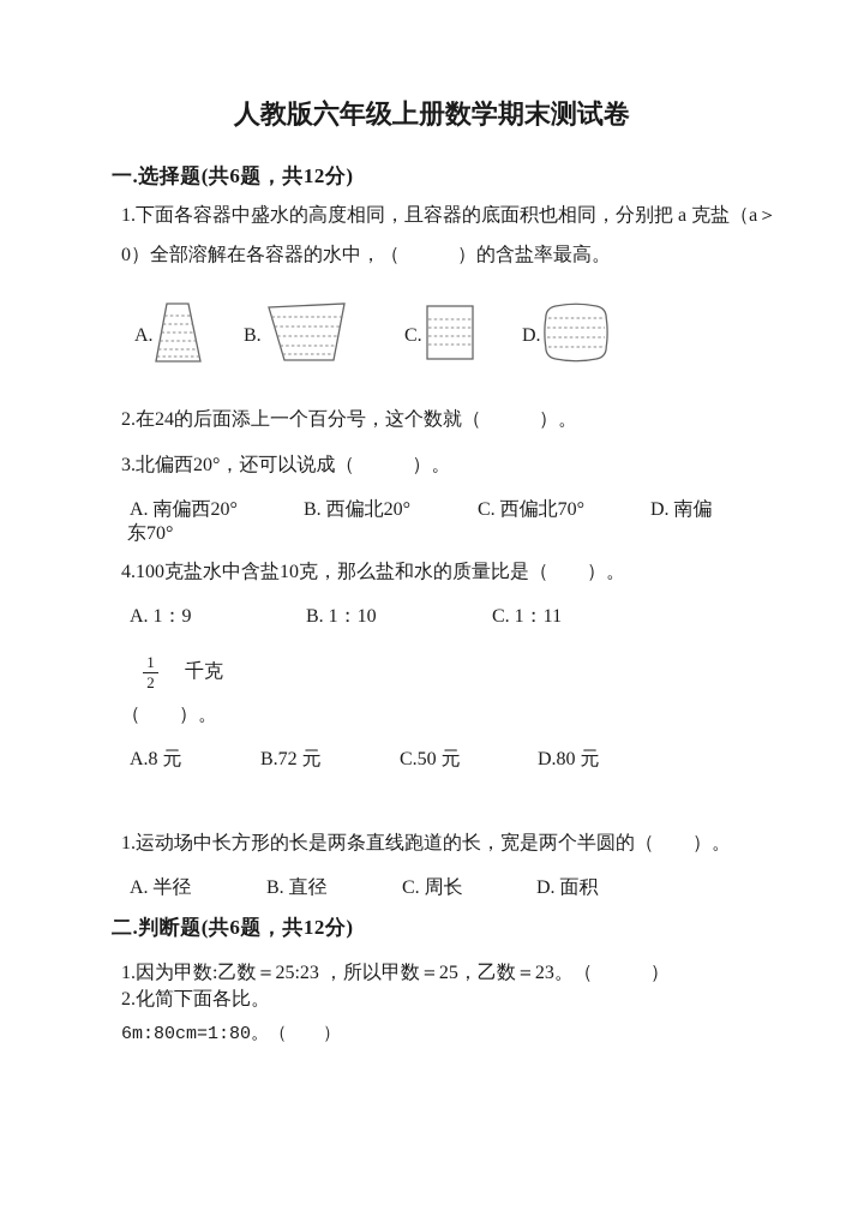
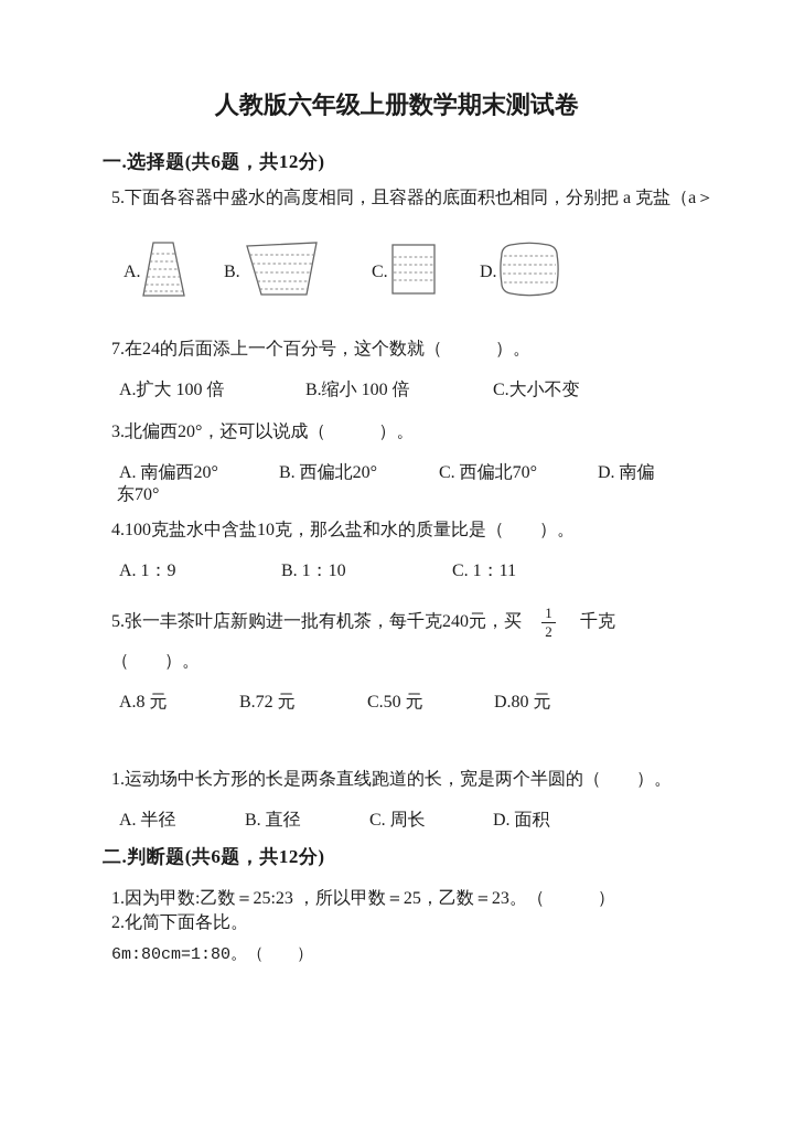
  人教版六年级上册数学期末测试卷
  一.选择题(共6题，共12分)
- 1.下面各容器中盛水的高度相同，且容器的底面积也相同，分别把 a 克盐（a＞
+ 5.下面各容器中盛水的高度相同，且容器的底面积也相同，分别把 a 克盐（a＞
- 0）全部溶解在各容器的水中，（ ）的含盐率最高。
  A.
  B.
  C.
  D.
- 2.在24的后面添上一个百分号，这个数就（ ）。
+ 7.在24的后面添上一个百分号，这个数就（ ）。
+ A.扩大 100 倍
+ B.缩小 100 倍
+ C.大小不变
  3.北偏西20°，还可以说成（ ）。
  A. 南偏西20°
  B. 西偏北20°
  C. 西偏北70°
  D. 南偏
  东70°
  4.100克盐水中含盐10克，那么盐和水的质量比是（ ）。
  A. 1：9
  B. 1：10
  C. 1：11
+ 5.张一丰茶叶店新购进一批有机茶，每千克240元，买
  1
  2
  千克
  （ ）。
  A.8 元
  B.72 元
  C.50 元
  D.80 元
  1.运动场中长方形的长是两条直线跑道的长，宽是两个半圆的（ ）。
  A. 半径
  B. 直径
  C. 周长
  D. 面积
  二.判断题(共6题，共12分)
  1.因为甲数:乙数＝25:23 ，所以甲数＝25，乙数＝23。（ ）
  2.化简下面各比。
  6m:80cm=1:80。（ ）
